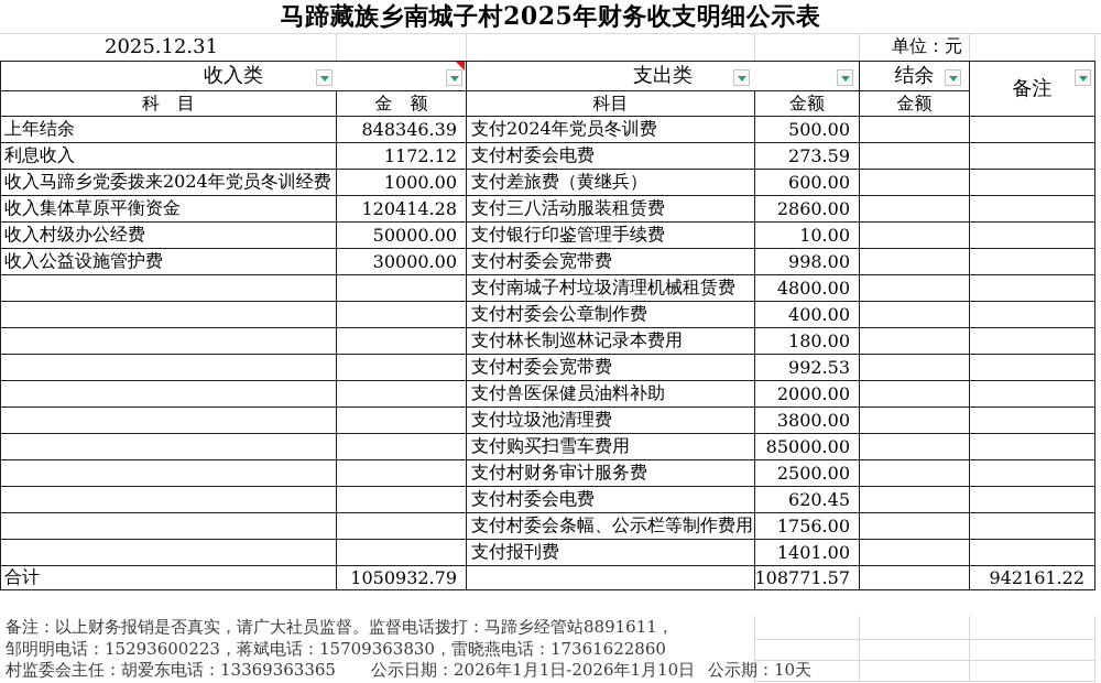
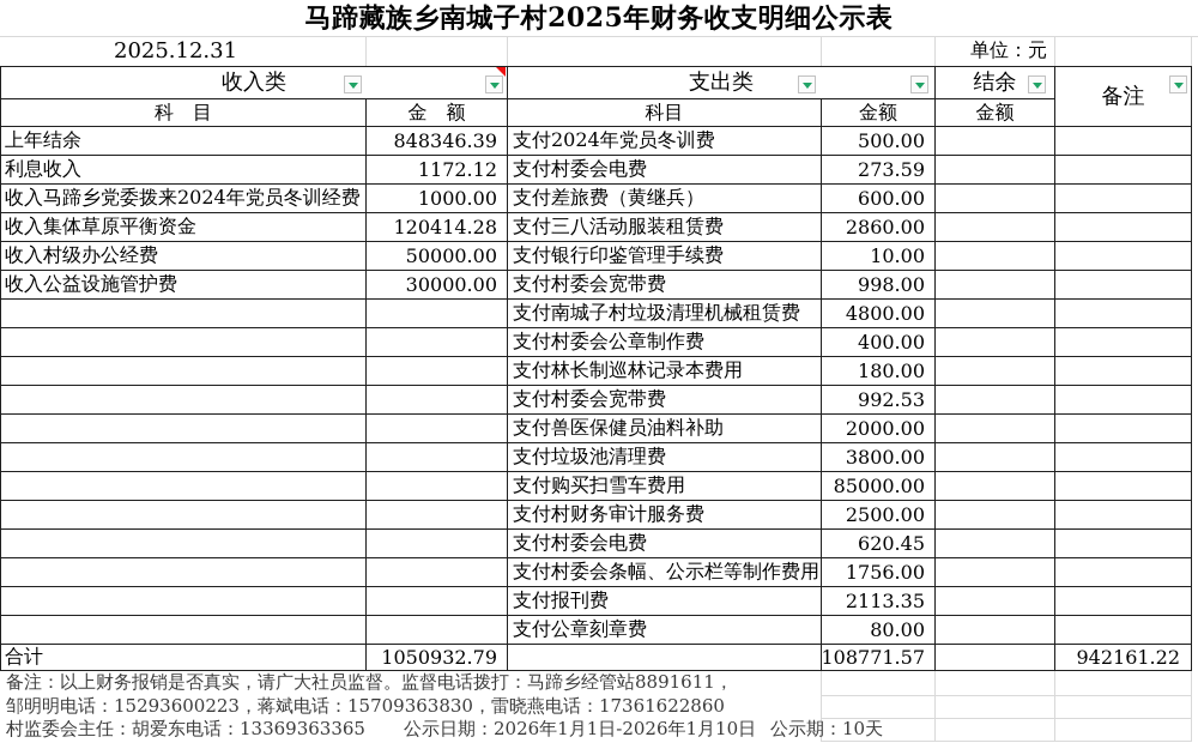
  马蹄藏族乡南城子村2025年财务收支明细公示表
  2025.12.31
  单位：元
  收入类
  科 目
  金 额
  支出类
  科目
  金额
  结余
  金额
  备注
  上年结余
  848346.39
  支付2024年党员冬训费
  500.00
  利息收入
  1172.12
  支付村委会电费
  273.59
  收入马蹄乡党委拨来2024年党员冬训经费
  1000.00
  支付差旅费（黄继兵）
  600.00
  收入集体草原平衡资金
  120414.28
  支付三八活动服装租赁费
  2860.00
  收入村级办公经费
  50000.00
  支付银行印鉴管理手续费
  10.00
  收入公益设施管护费
  30000.00
  支付村委会宽带费
  998.00
  支付南城子村垃圾清理机械租赁费
  4800.00
  支付村委会公章制作费
  400.00
  支付林长制巡林记录本费用
  180.00
  支付村委会宽带费
  992.53
  支付兽医保健员油料补助
  2000.00
  支付垃圾池清理费
  3800.00
  支付购买扫雪车费用
  85000.00
  支付村财务审计服务费
  2500.00
  支付村委会电费
  620.45
  支付村委会条幅、公示栏等制作费用
  1756.00
  支付报刊费
- 1401.00
+ 2113.35
+ 支付公章刻章费
+ 80.00
  合计
  1050932.79
  108771.57
  942161.22
  备注：以上财务报销是否真实，请广大社员监督。监督电话拨打：马蹄乡经管站8891611，
  邹明明电话：15293600223，蒋斌电话：15709363830，雷晓燕电话：17361622860
  村监委会主任：胡爱东电话：13369363365
  公示日期：2026年1月1日-2026年1月10日
  公示期：10天
